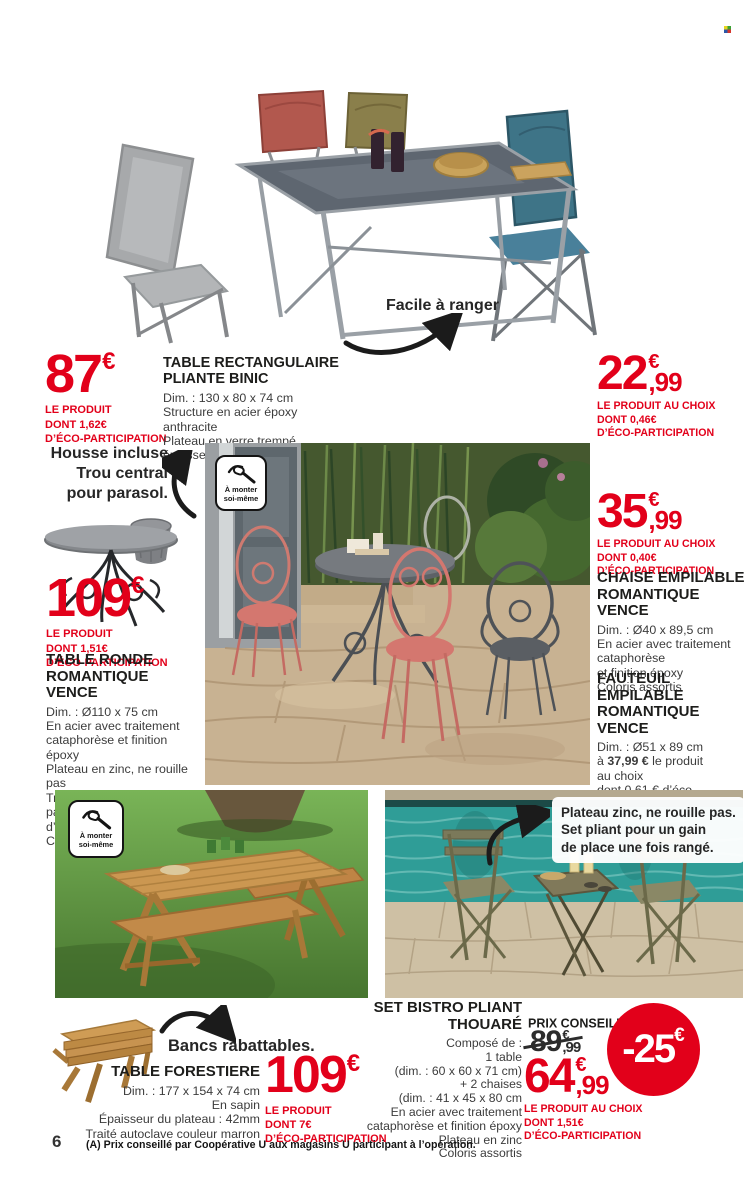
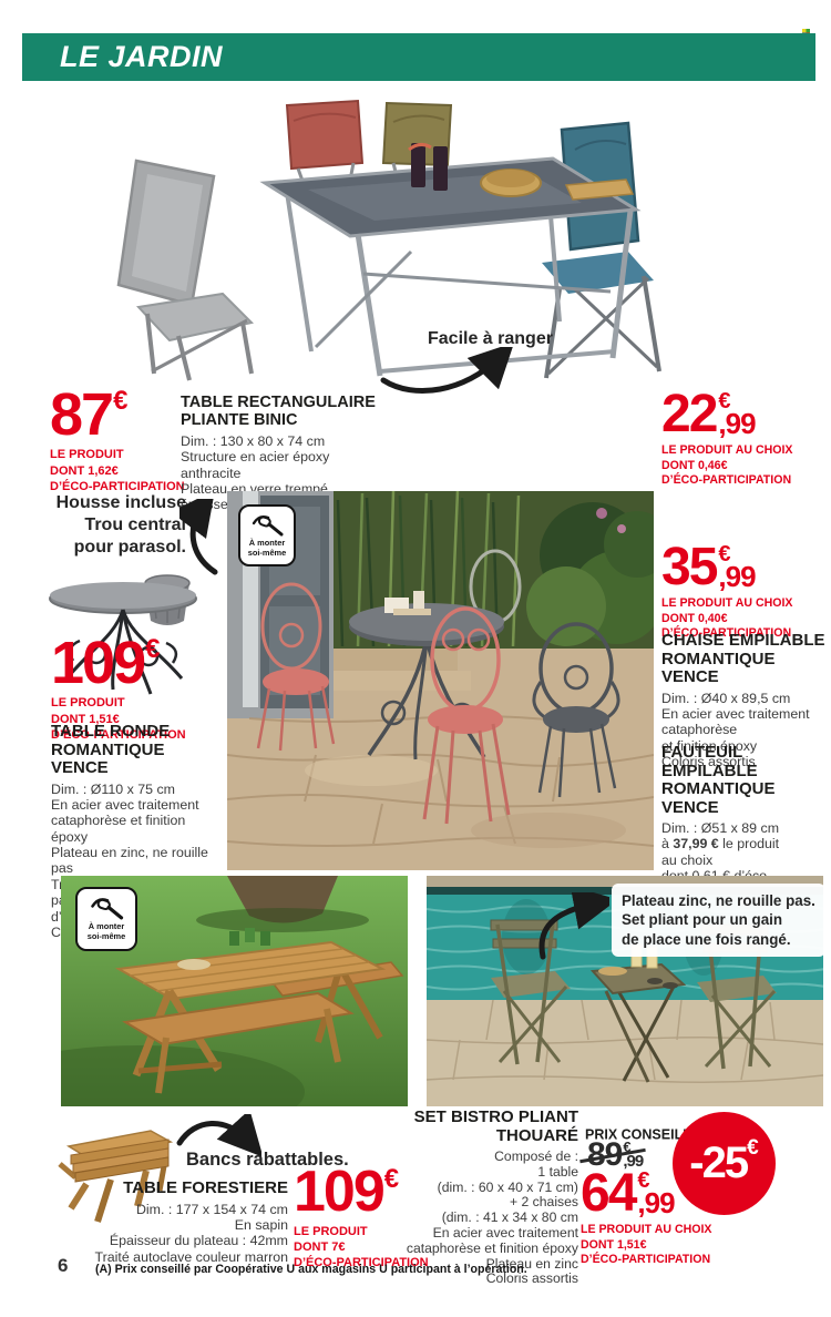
+ LE JARDIN
  Facile à ranger
  87
  €
  LE PRODUIT
  DONT 1,62€
  D’ÉCO-PARTICIPATION
  TABLE RECTANGULAIRE
  PLIANTE BINIC
  Dim. : 130 x 80 x 74 cm
  Structure en acier époxy anthracite
  Plateau en verre trempé
  22
  €
  ,99
  LE PRODUIT AU CHOIX
  DONT 0,46€
  D’ÉCO-PARTICIPATION
  Housse incluse
  Trou central
  pour parasol.
  109
  €
  LE PRODUIT
  DONT 1,51€
  D’ÉCO-PARTICIPATION
  TABLE RONDE
  ROMANTIQUE
  VENCE
  Dim. : Ø110 x 75 cm
  En acier avec traitement
  cataphorèse et finition époxy
  Plateau en zinc, ne rouille pas
  À monter
  soi-même
  35
  €
  ,99
  LE PRODUIT AU CHOIX
  DONT 0,40€
  D’ÉCO-PARTICIPATION
  CHAISE EMPILABLE
  ROMANTIQUE
  VENCE
  Dim. : Ø40 x 89,5 cm
  En acier avec traitement
  cataphorèse
  et finition époxy
  Coloris assortis
  FAUTEUIL
  EMPILABLE
  ROMANTIQUE
  VENCE
  Dim. : Ø51 x 89 cm
  à 37,99 € le produit
  au choix
  À monter
  soi-même
  Plateau zinc, ne rouille pas.
  Set pliant pour un gain
  de place une fois rangé.
  Bancs rabattables.
  TABLE FORESTIERE
  Dim. : 177 x 154 x 74 cm
  En sapin
  Épaisseur du plateau : 42mm
  Traité autoclave couleur marron
  109
  €
  LE PRODUIT
  DONT 7€
  D’ÉCO-PARTICIPATION
  SET BISTRO PLIANT
  THOUARÉ
  Composé de :
  1 table
- (dim. : 60 x 60 x 71 cm)
+ (dim. : 60 x 40 x 71 cm)
  + 2 chaises
- (dim. : 41 x 45 x 80 cm
+ (dim. : 41 x 34 x 80 cm
  En acier avec traitement
  cataphorèse et finition époxy
  Plateau en zinc
  Coloris assortis
  €
  ,99
  64
  €
  ,99
  LE PRODUIT AU CHOIX
  DONT 1,51€
  D’ÉCO-PARTICIPATION
  -25
  €
  6
  (A) Prix conseillé par Coopérative U aux magasins U participant à l’opération.
